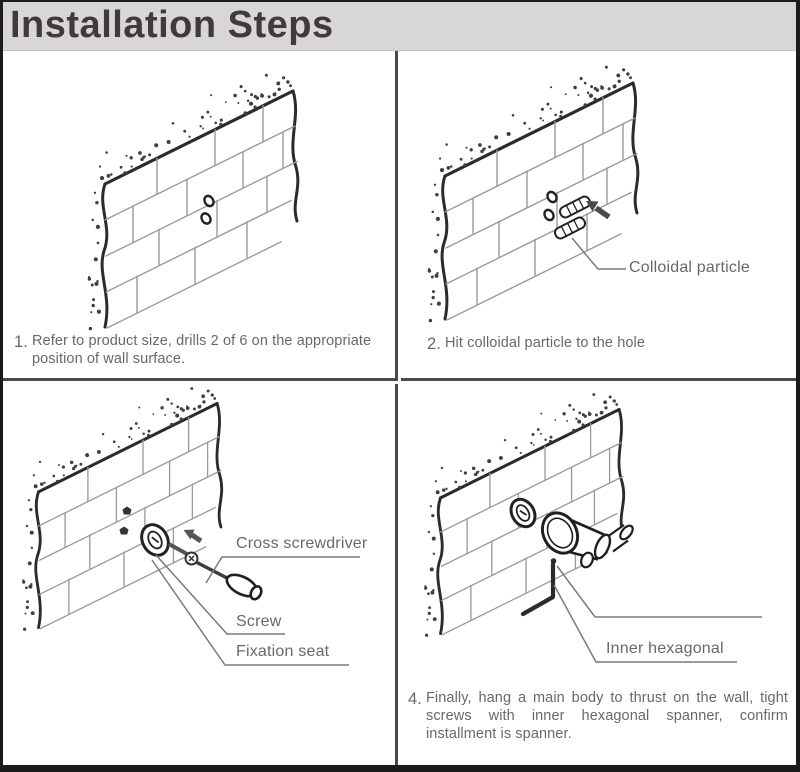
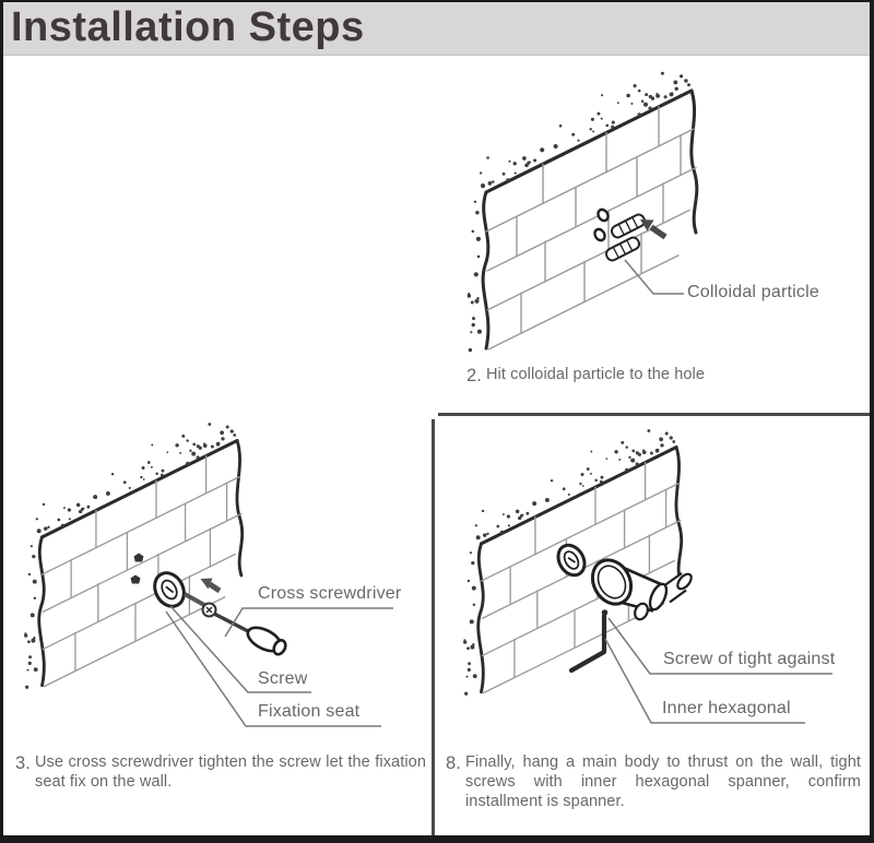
  Installation Steps
- 1.
- Refer to product size, drills 2 of 6 on the appropriate position of wall surface.
  Colloidal particle
  2.
  Hit colloidal particle to the hole
  Cross screwdriver
  Screw
  Fixation seat
+ 3.
+ Use cross screwdriver tighten the screw let the fixation seat fix on the wall.
+ Screw of tight against
  Inner hexagonal
- 4.
+ 8.
  Finally, hang a main body to thrust on the wall, tight screws with inner hexagonal spanner, confirm installment is spanner.
